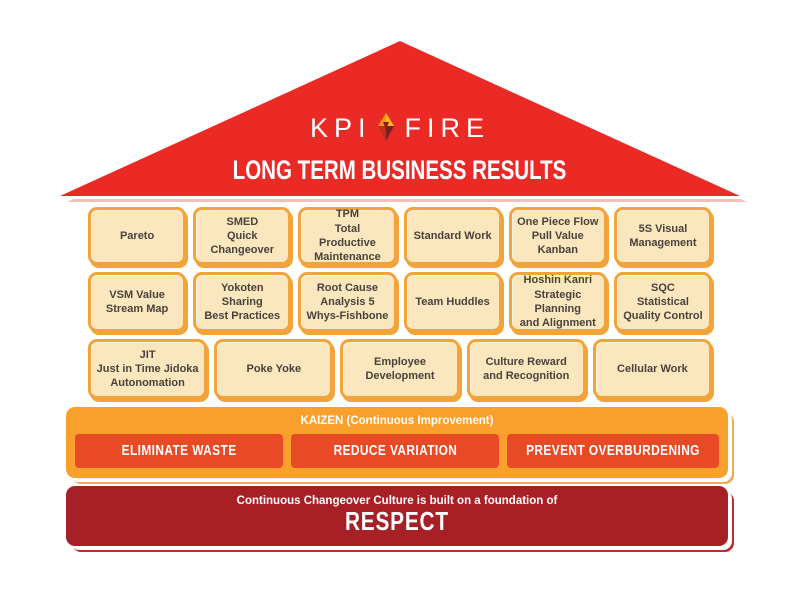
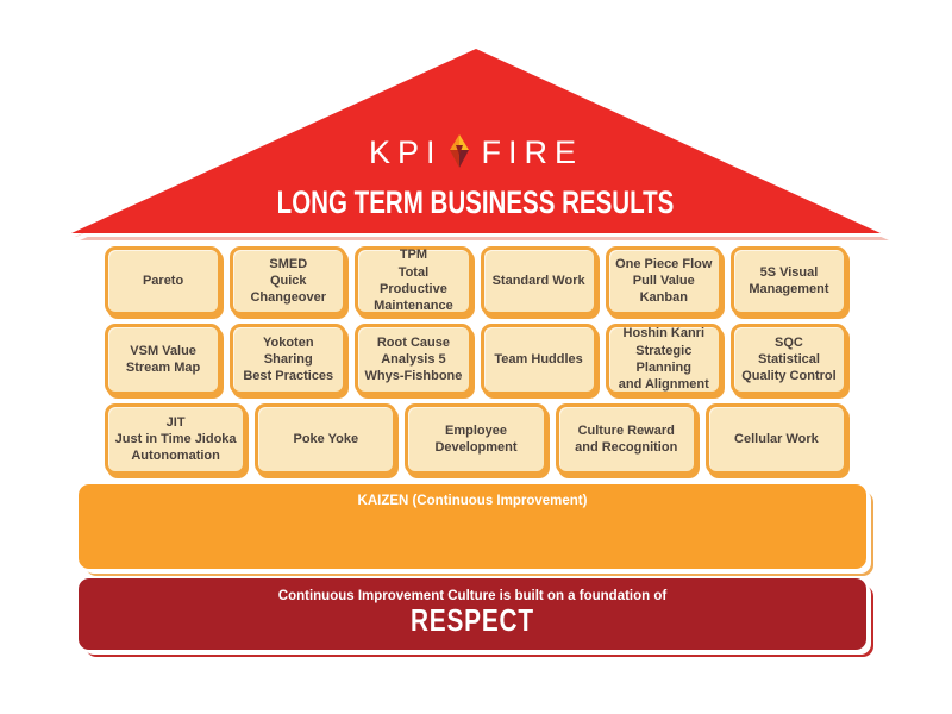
  KPI
  FIRE
  LONG TERM BUSINESS RESULTS
  Pareto
  SMED
  Quick
  Changeover
  TPM
  Total Productive
  Maintenance
  Standard Work
  One Piece Flow
  Pull Value
  Kanban
  5S Visual
  Management
  VSM Value
  Stream Map
  Yokoten Sharing
  Best Practices
  Root Cause
  Analysis 5
  Whys-Fishbone
  Team Huddles
  Hoshin Kanri
  Strategic Planning
  and Alignment
  SQC
  Statistical
  Quality Control
  JIT
  Just in Time Jidoka
  Autonomation
  Poke Yoke
  Employee
  Development
  Culture Reward
  and Recognition
  Cellular Work
  KAIZEN (Continuous Improvement)
- ELIMINATE WASTE
- REDUCE VARIATION
- PREVENT OVERBURDENING
- Continuous Changeover Culture is built on a foundation of
+ Continuous Improvement Culture is built on a foundation of
  RESPECT
